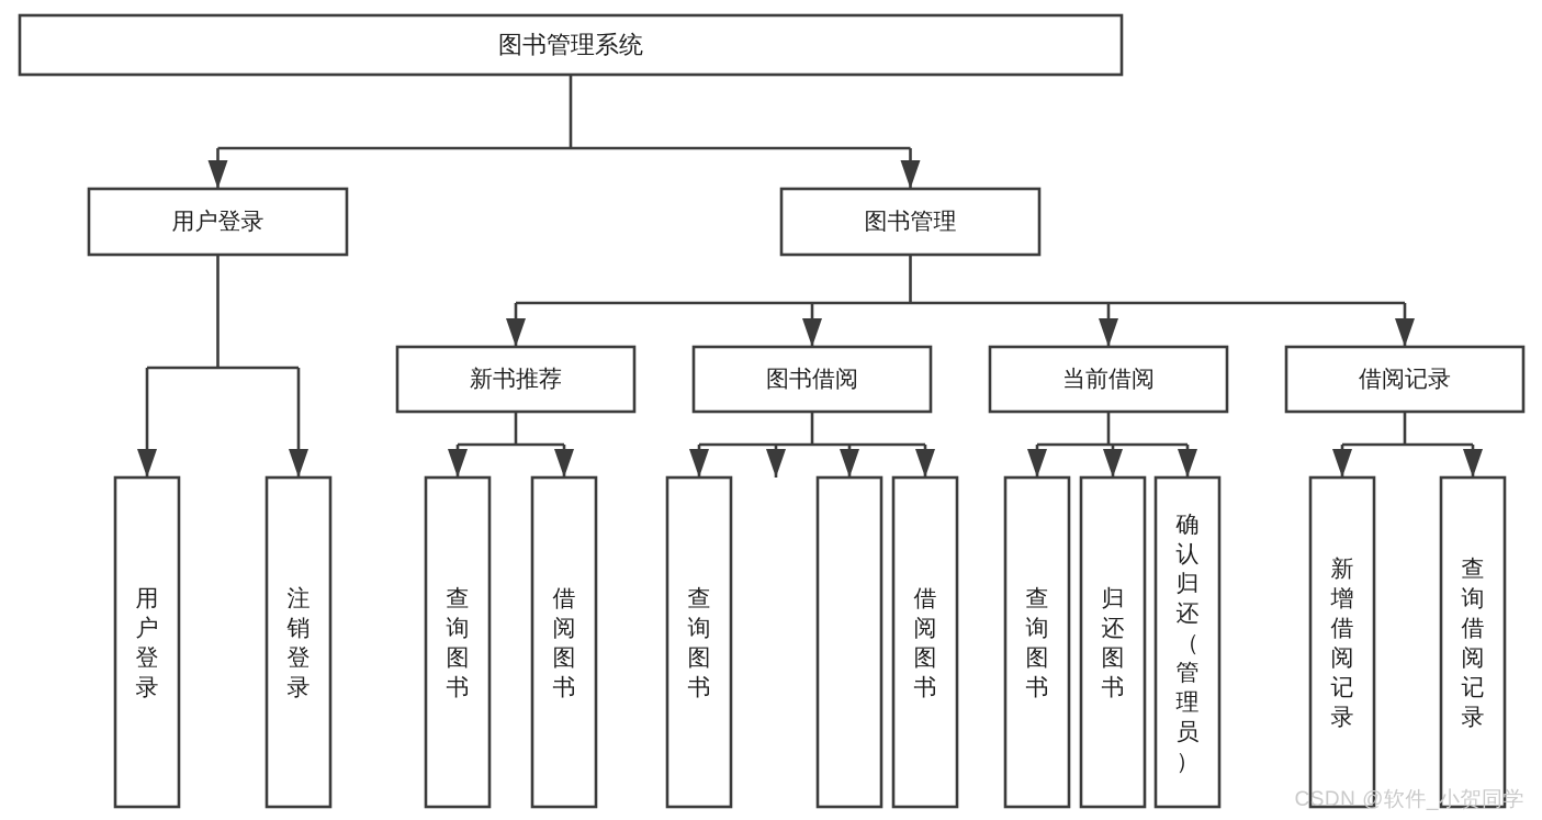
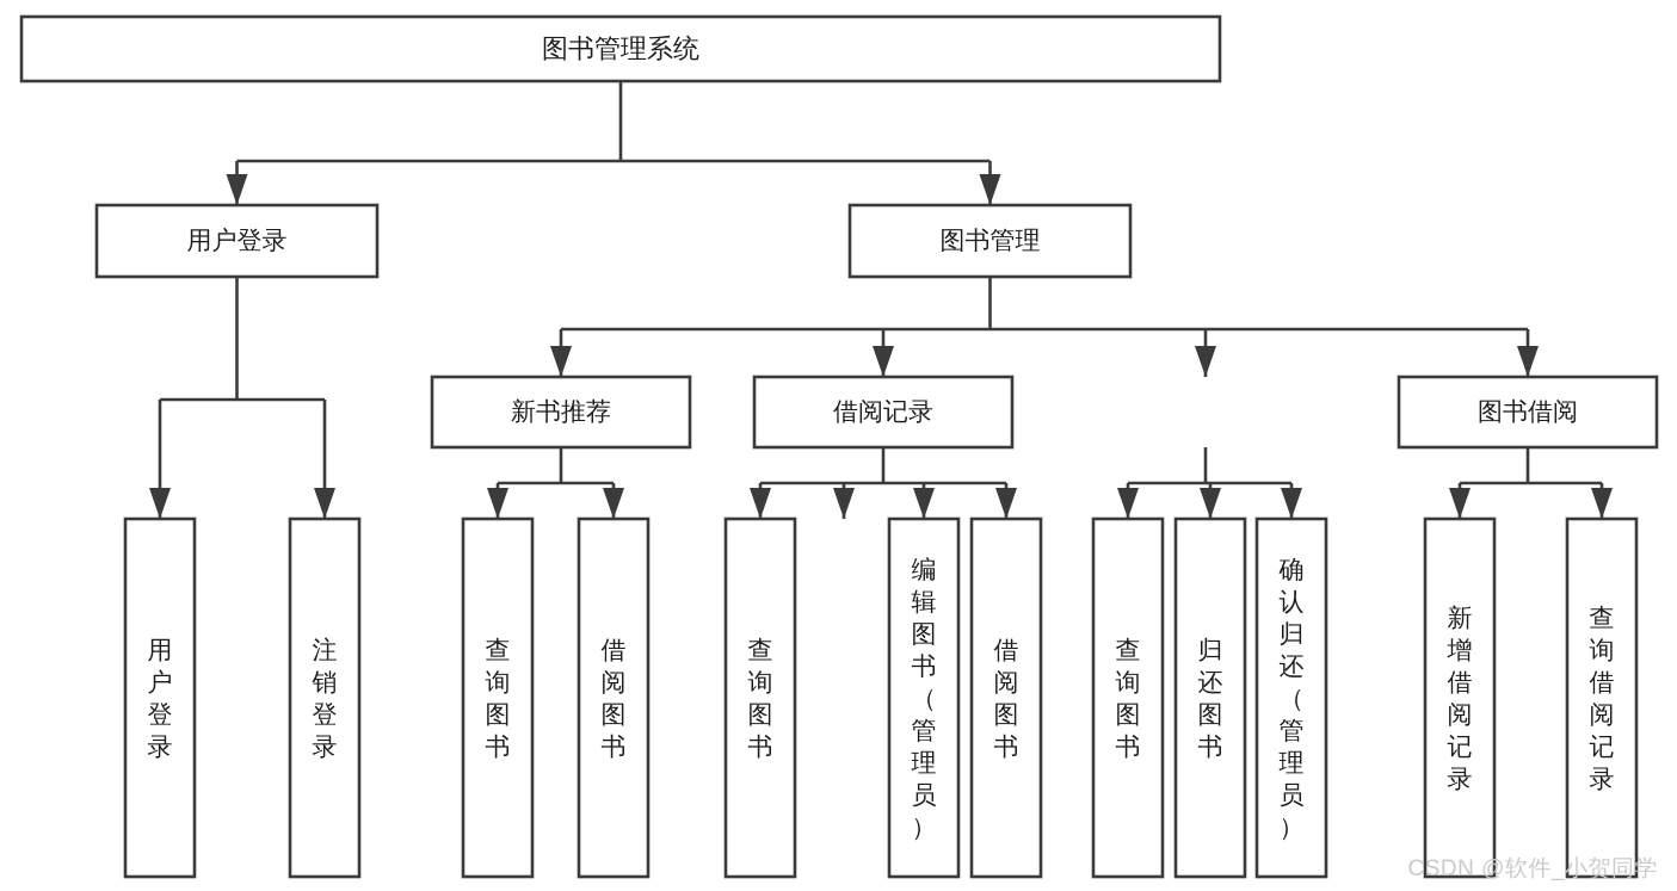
  图书管理系统
  用户登录
  图书管理
  新书推荐
- 图书借阅
+ 借阅记录
- 当前借阅
- 借阅记录
+ 图书借阅
  用户登录
  注销登录
  查询图书
  借阅图书
  查询图书
+ 编辑图书（管理员）
  借阅图书
  查询图书
  归还图书
  确认归还（管理员）
  新增借阅记录
  查询借阅记录
  CSDN @软件_小贺同学
